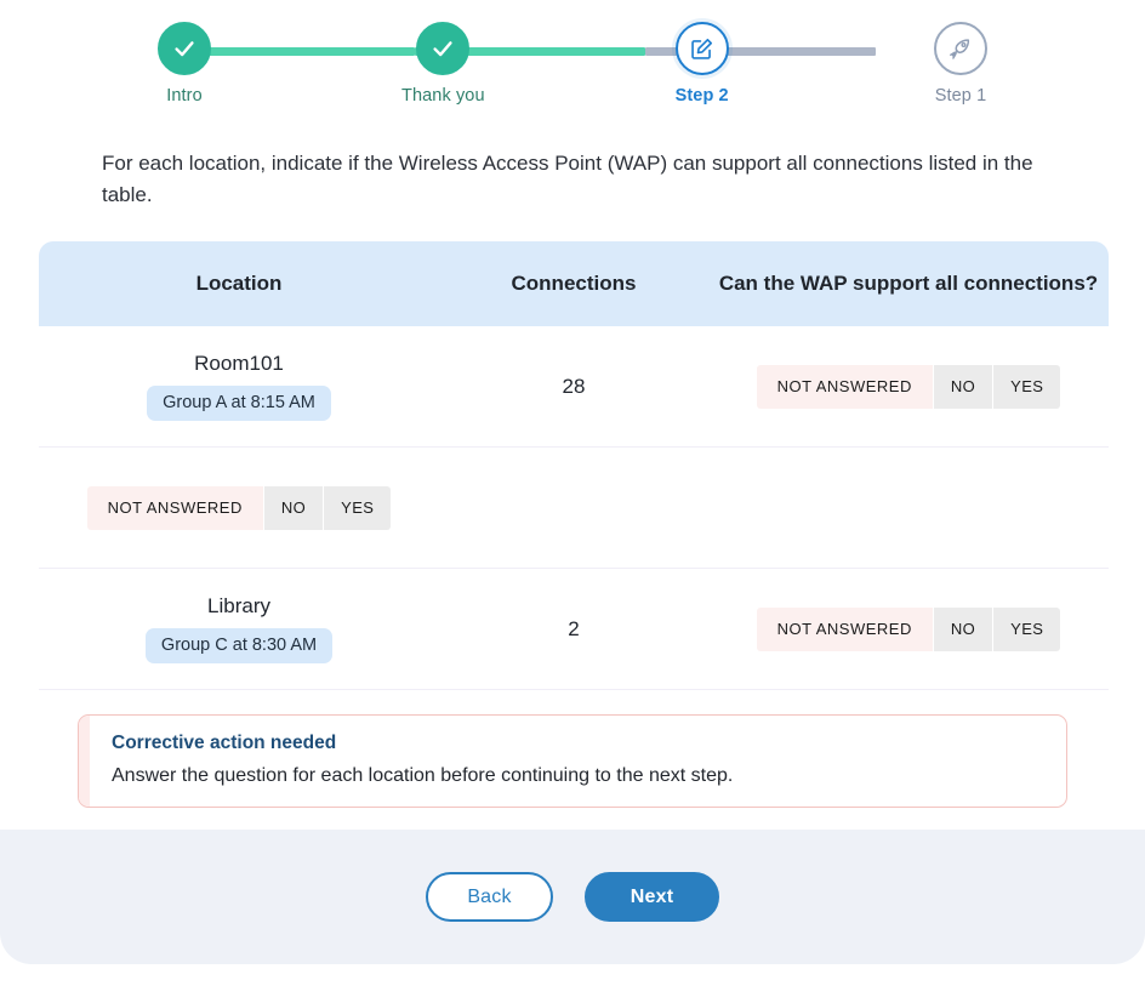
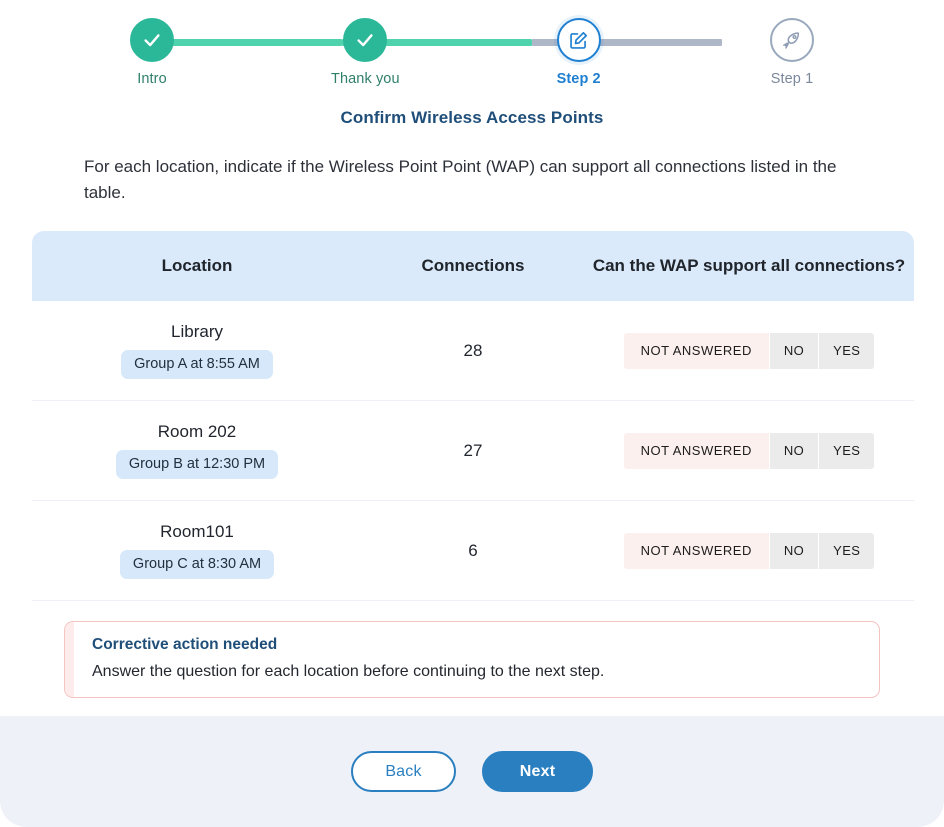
  Intro
  Thank you
  Step 2
  Step 1
+ Confirm Wireless Access Points
- For each location, indicate if the Wireless Access Point (WAP) can support all connections listed in the table.
+ For each location, indicate if the Wireless Point Point (WAP) can support all connections listed in the table.
  Location
  Connections
  Can the WAP support all connections?
- Room101
+ Library
- Group A at 8:15 AM
+ Group A at 8:55 AM
  28
  NOT ANSWERED
  NO
  YES
+ Room 202
+ Group B at 12:30 PM
+ 27
  NOT ANSWERED
  NO
  YES
- Library
+ Room101
  Group C at 8:30 AM
- 2
+ 6
  NOT ANSWERED
  NO
  YES
  Corrective action needed
  Answer the question for each location before continuing to the next step.
  Back
  Next
